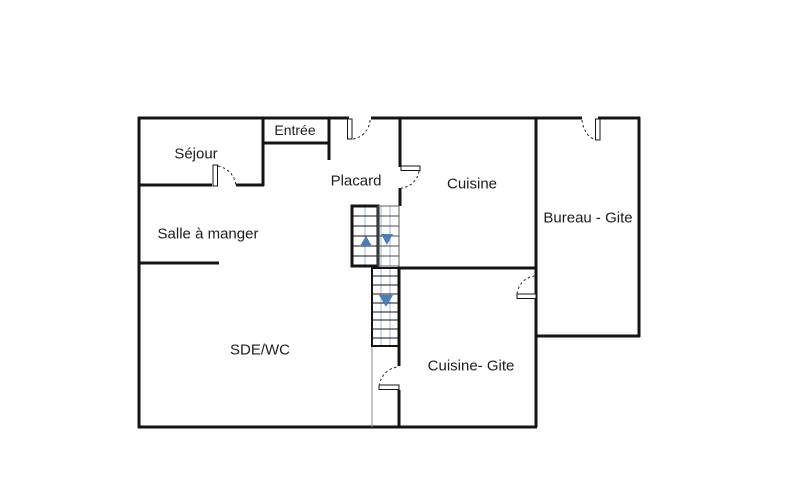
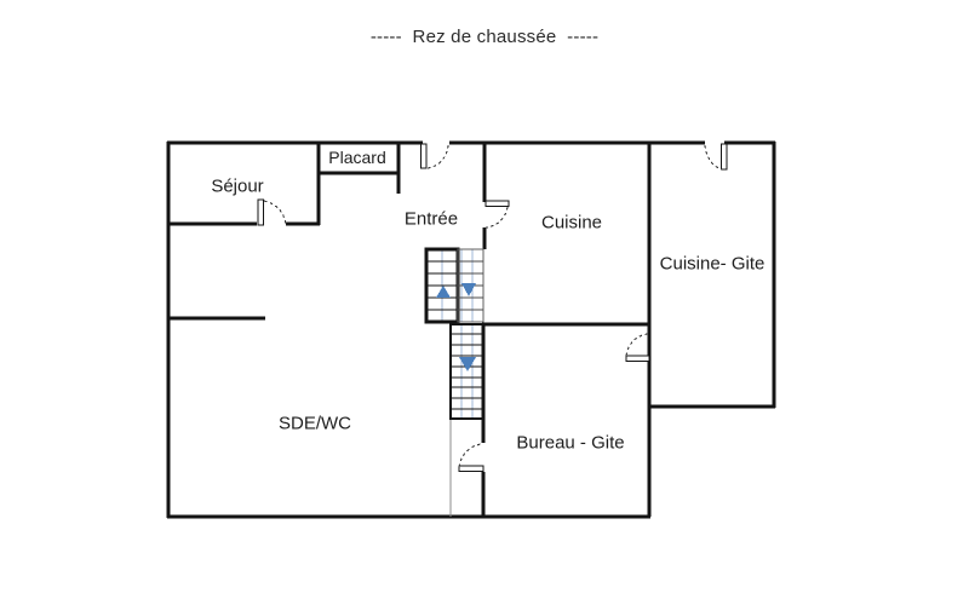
+ ----- Rez de chaussée -----
  Séjour
- Entrée
+ Placard
- Salle à manger
- Placard
+ Entrée
  Cuisine
- Bureau - Gite
+ Cuisine- Gite
  SDE/WC
- Cuisine- Gite
+ Bureau - Gite
